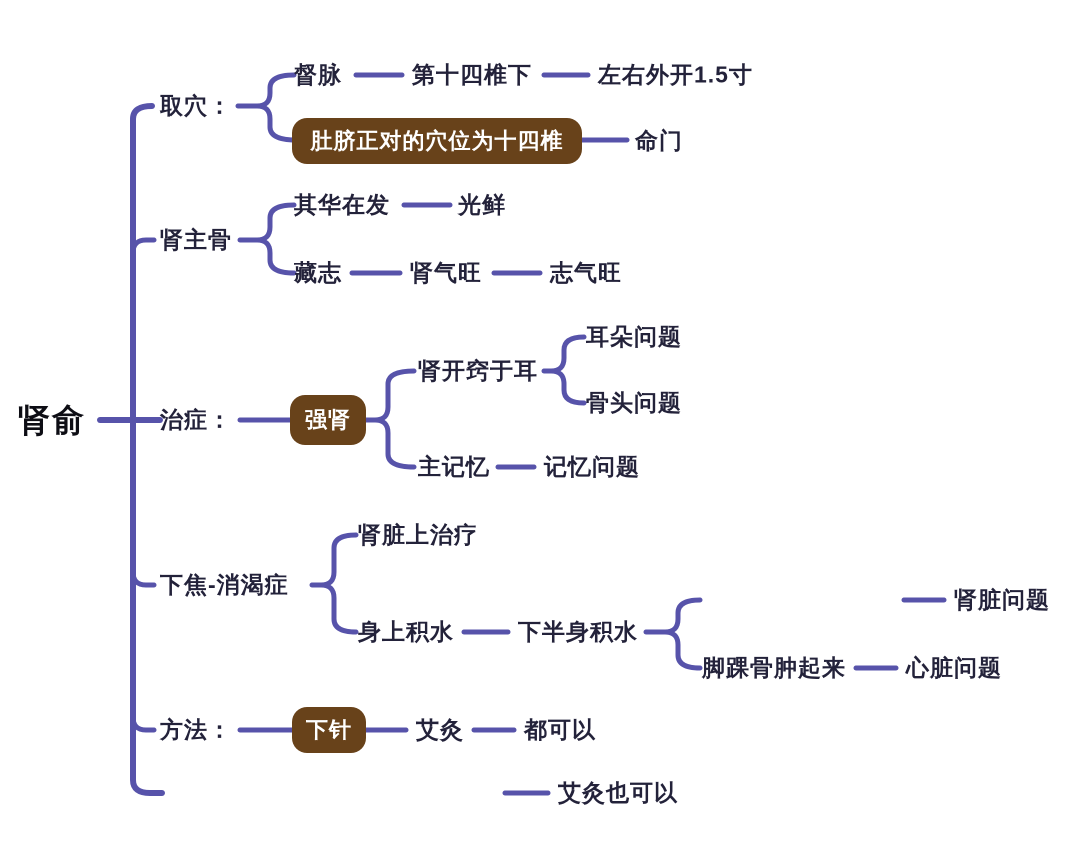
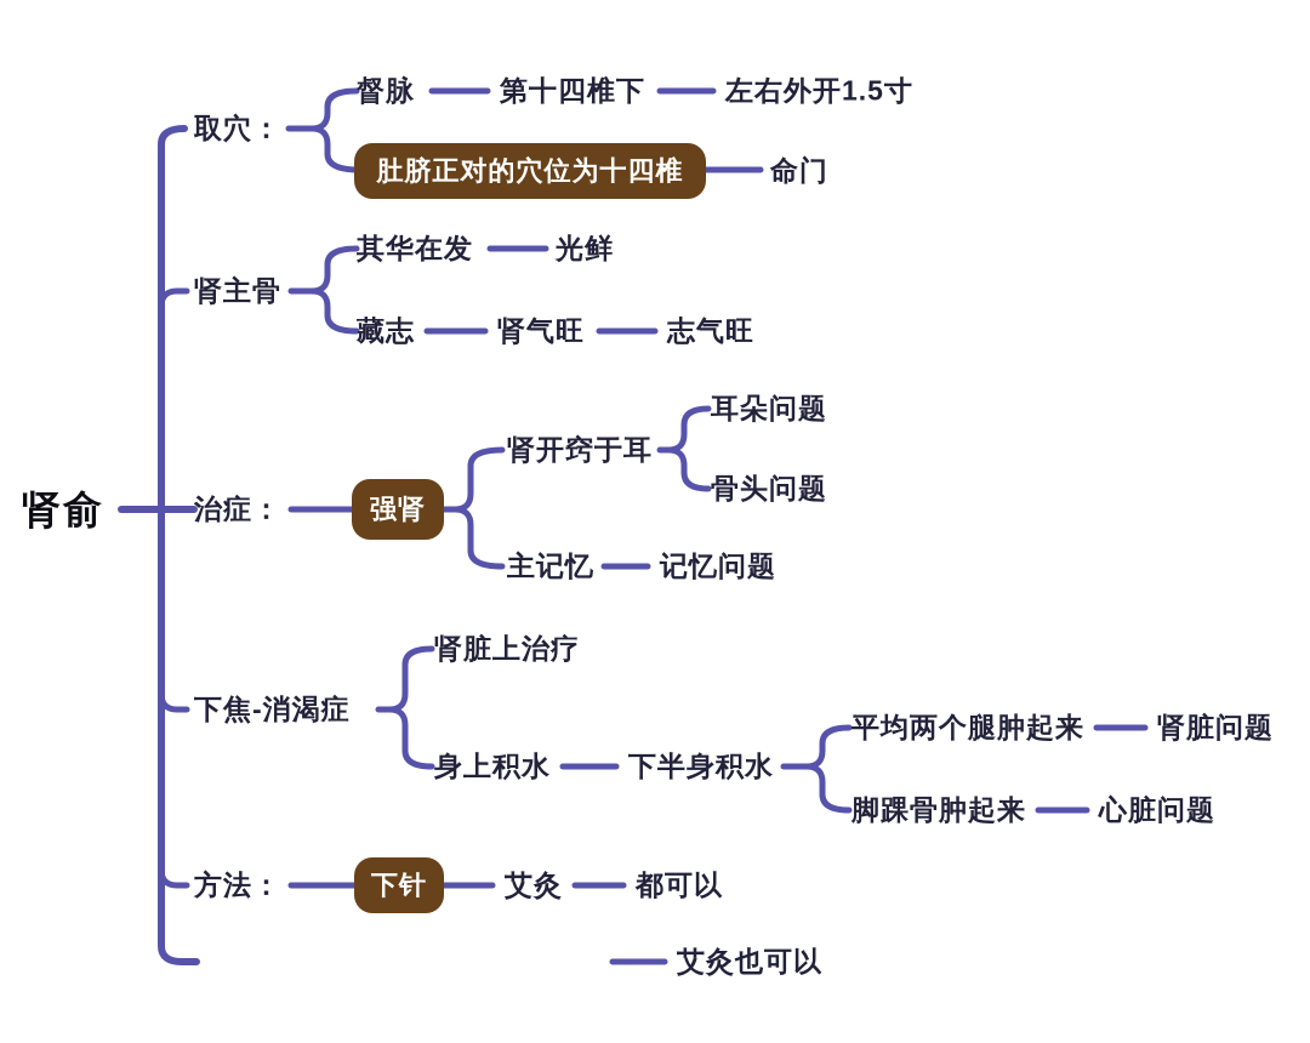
  肾俞
  取穴：
  督脉
  第十四椎下
  左右外开1.5寸
  肚脐正对的穴位为十四椎
  命门
  肾主骨
  其华在发
  光鲜
  藏志
  肾气旺
  志气旺
  治症：
  强肾
  肾开窍于耳
  耳朵问题
  骨头问题
  主记忆
  记忆问题
  下焦-消渴症
  肾脏上治疗
  身上积水
  下半身积水
+ 平均两个腿肿起来
  肾脏问题
  脚踝骨肿起来
  心脏问题
  方法：
  下针
  艾灸
  都可以
  艾灸也可以
